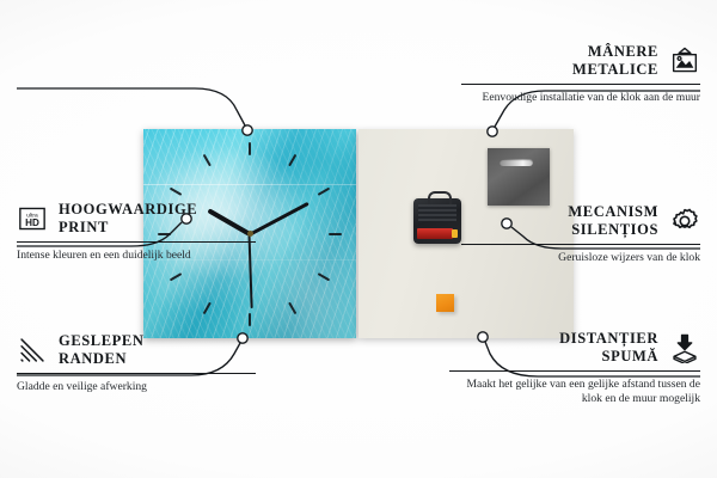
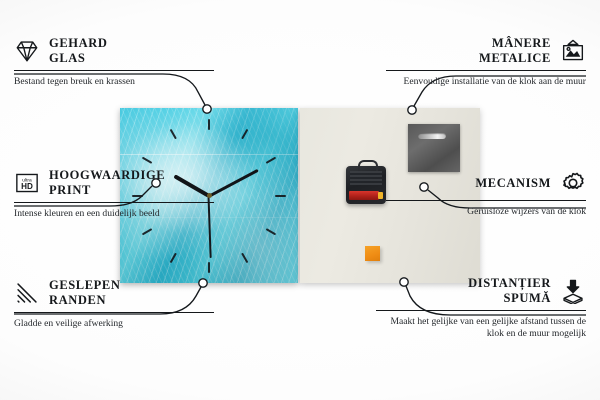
+ GEHARD
+ GLAS
+ Bestand tegen breuk en krassen
  HD
  HOOGWAARDIGE
  PRINT
  Intense kleuren en een duidelijk beeld
  GESLEPEN
  RANDEN
  Gladde en veilige afwerking
  MÂNERE
  METALICE
  Eenvoudige installatie van de klok aan de muur
  MECANISM
- SILENȚIOS
  Geruisloze wijzers van de klok
  DISTANȚIER
  SPUMĂ
  Maakt het gelijke van een gelijke afstand tussen de klok en de muur mogelijk
